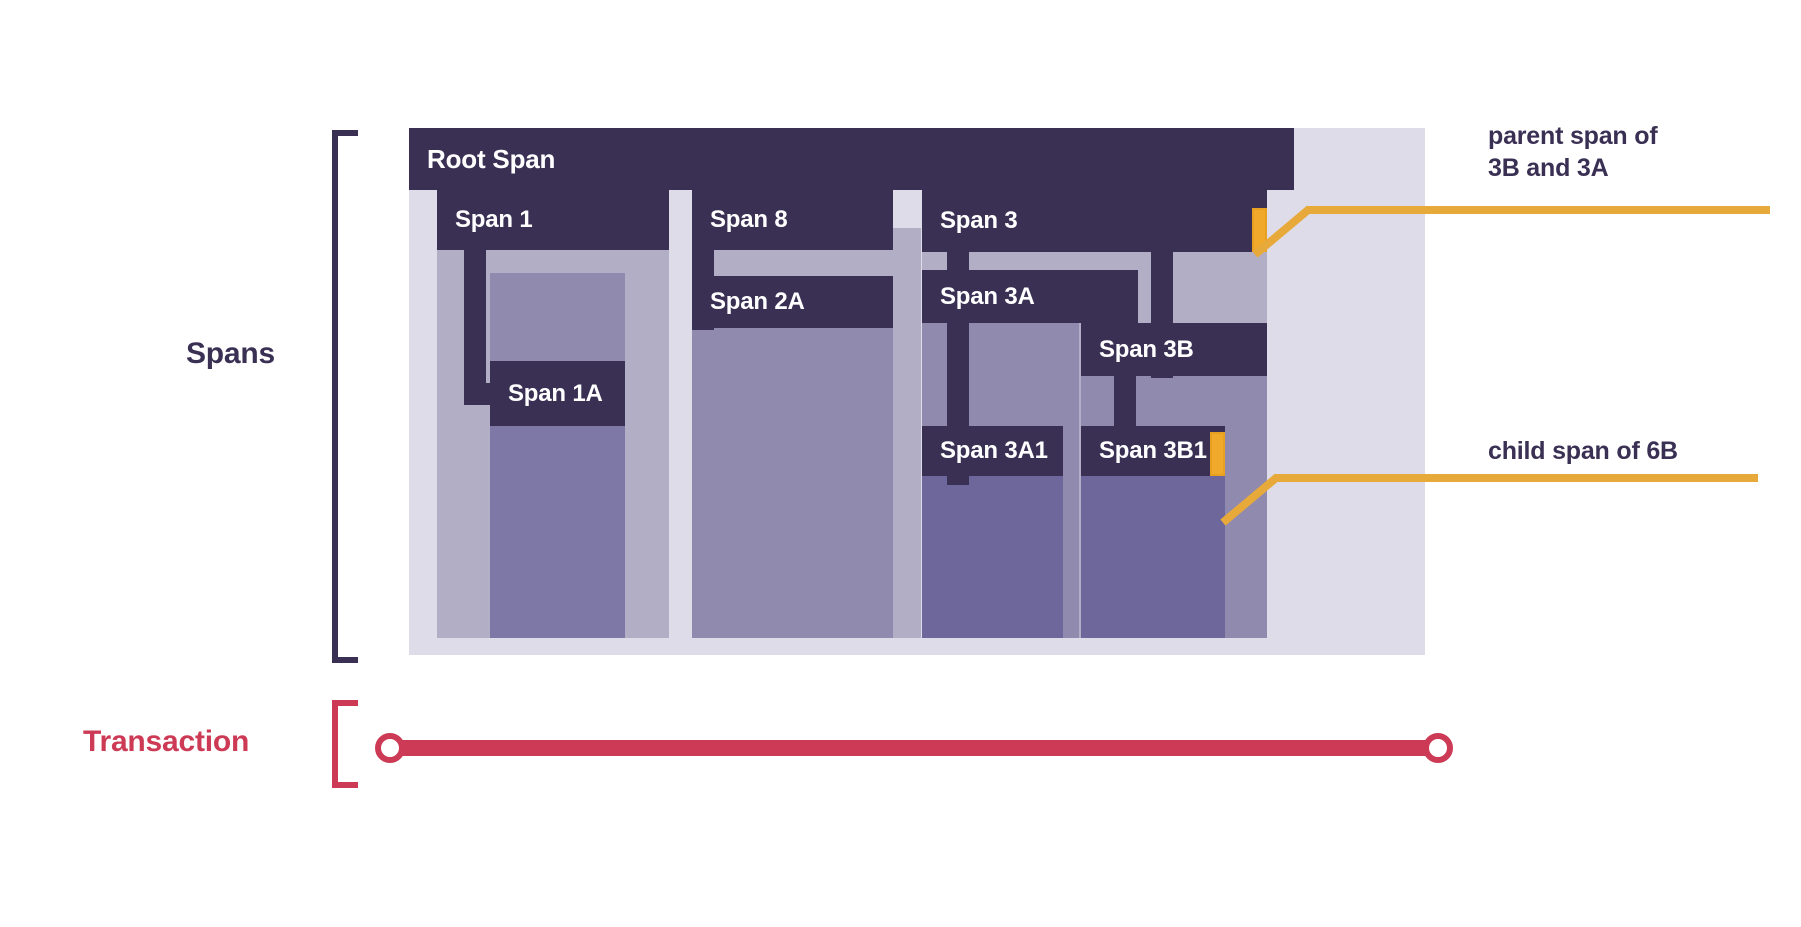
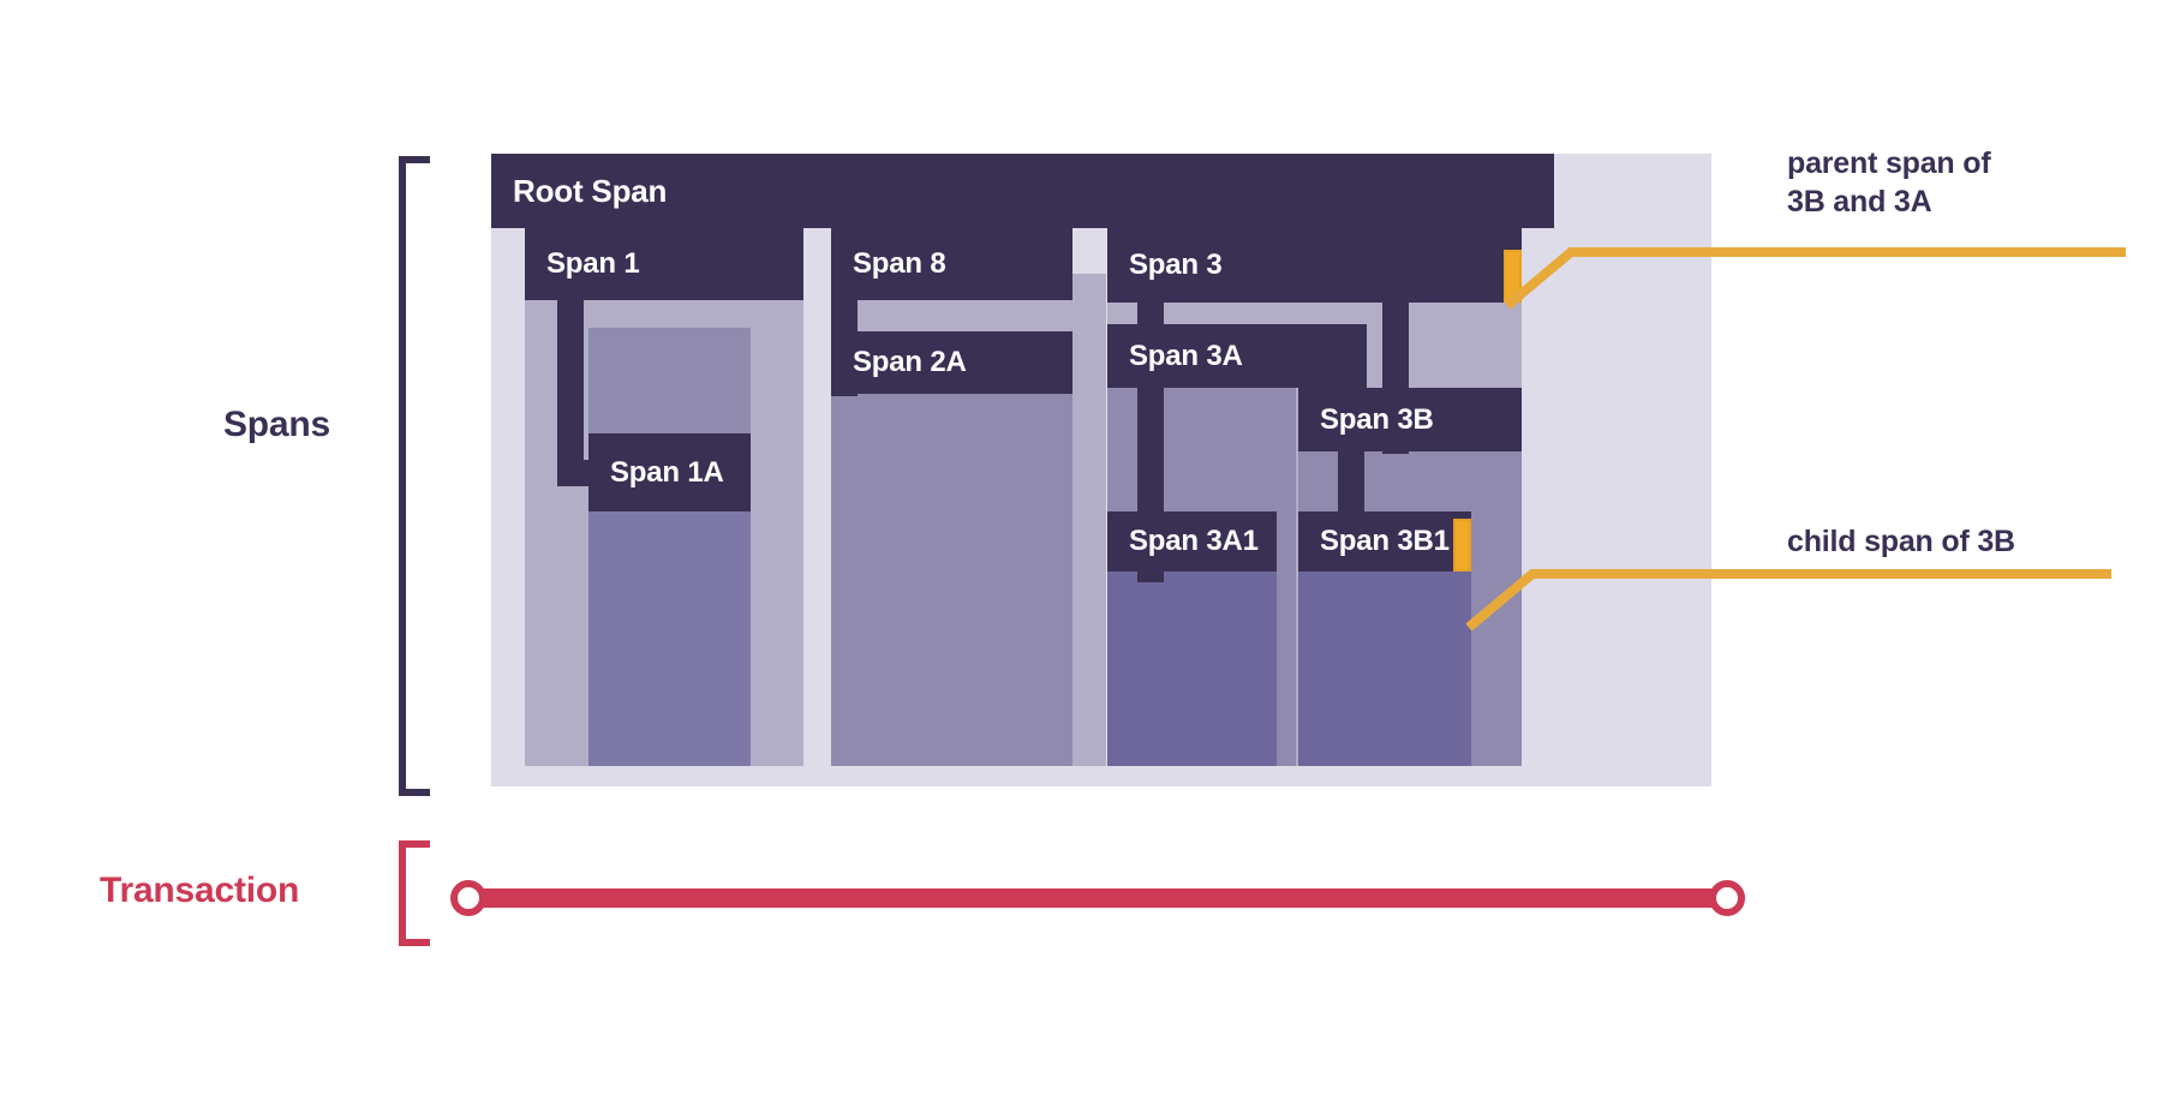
  Spans
  Transaction
  Root Span
  Span 1
  Span 1A
  Span 8
  Span 2A
  Span 3
  Span 3A
  Span 3A1
  Span 3B
  Span 3B1
  parent span of
  3B and 3A
- child span of 6B
+ child span of 3B
